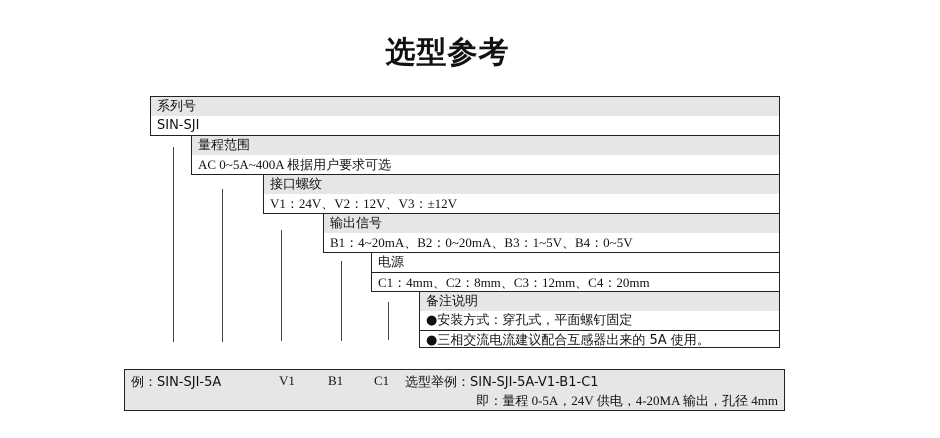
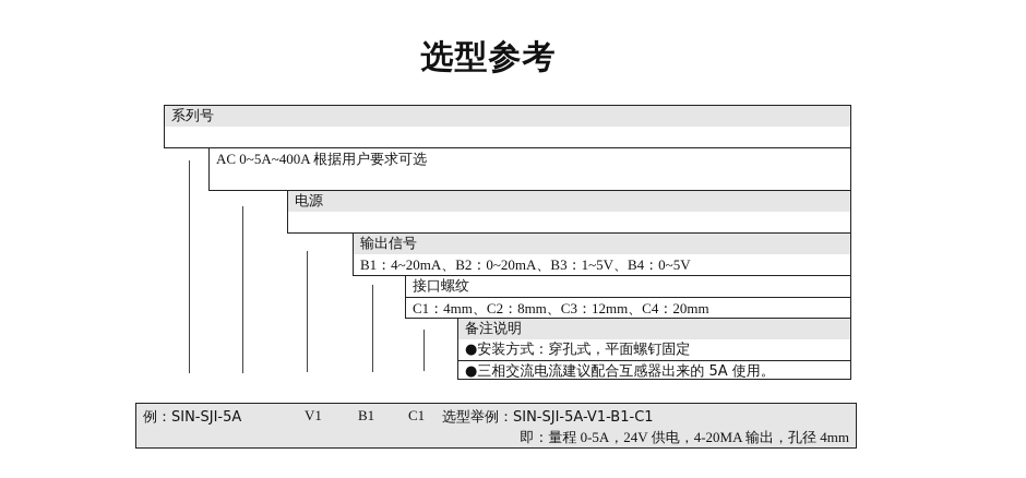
  选型参考
  系列号
- SIN-SJI
- 量程范围
  AC 0~5A~400A 根据用户要求可选
- 接口螺纹
+ 电源
- V1：24V、V2：12V、V3：±12V
  输出信号
  B1：4~20mA、B2：0~20mA、B3：1~5V、B4：0~5V
- 电源
+ 接口螺纹
  C1：4mm、C2：8mm、C3：12mm、C4：20mm
  备注说明
  ●安装方式：穿孔式，平面螺钉固定
  ●三相交流电流建议配合互感器出来的 5A 使用。
  例：SIN-SJI-5A
  V1
  B1
  C1
  选型举例：SIN-SJI-5A-V1-B1-C1
  即：量程 0-5A，24V 供电，4-20MA 输出，孔径 4mm
